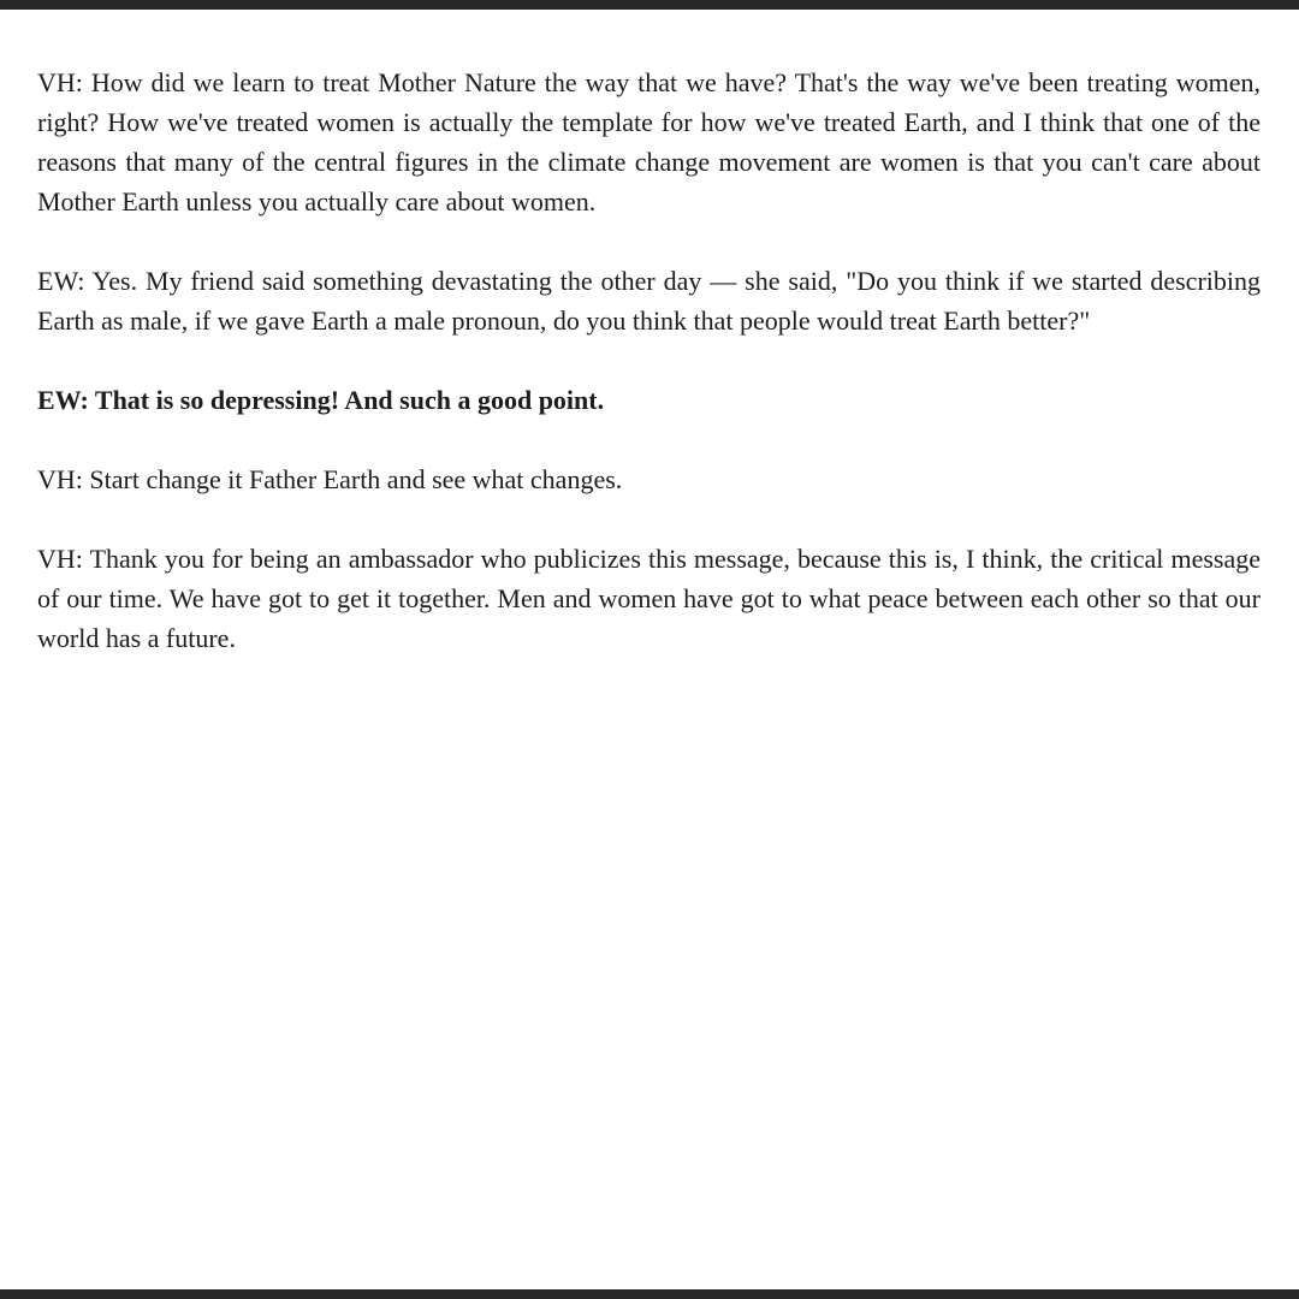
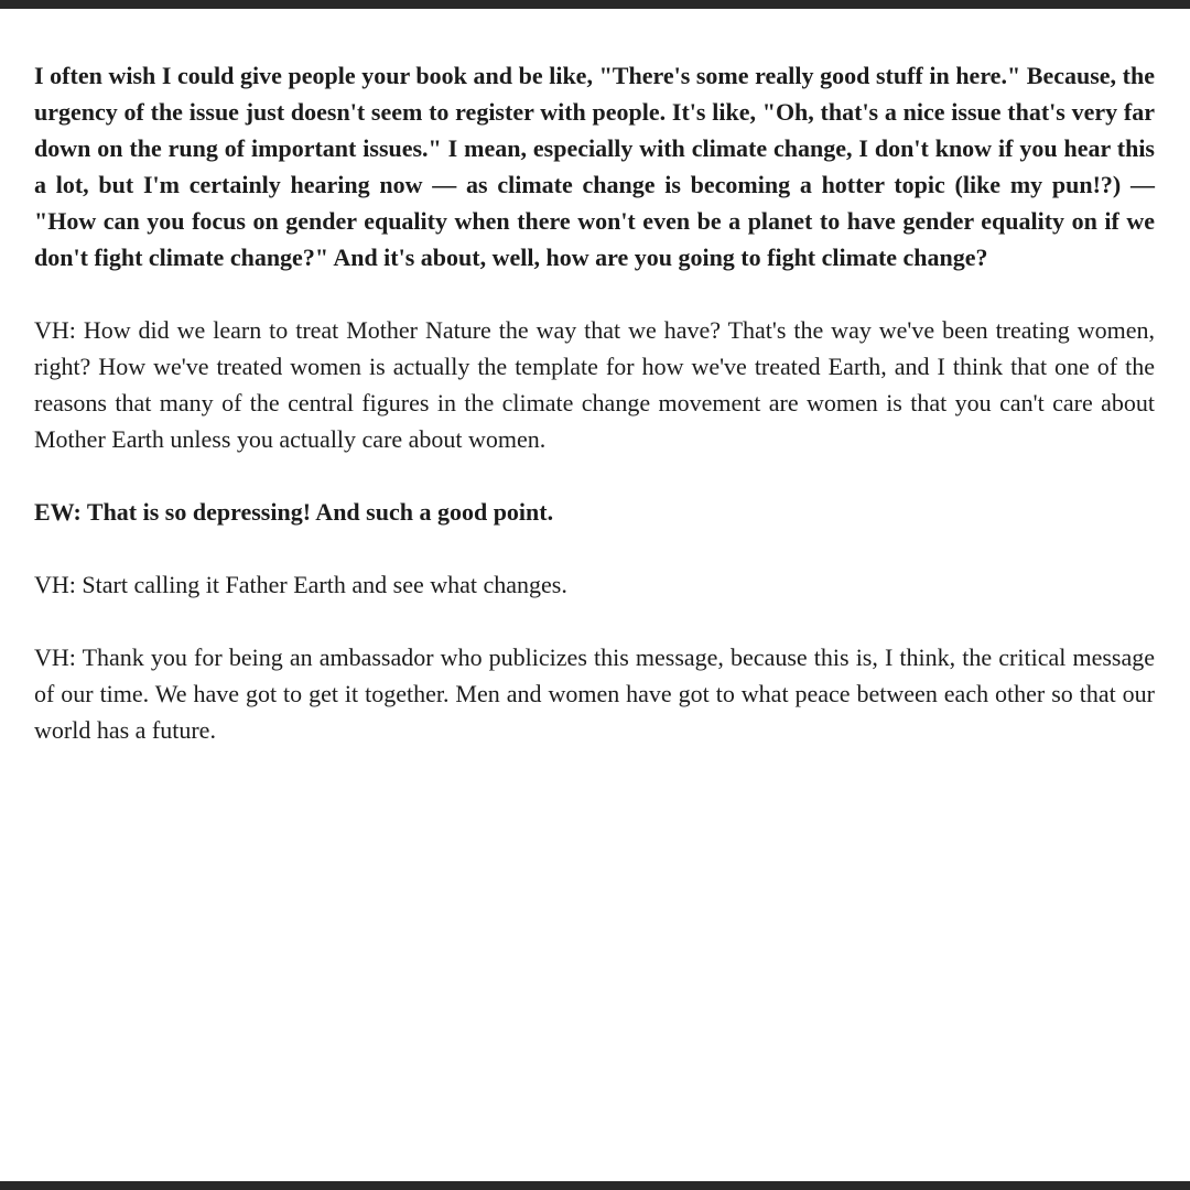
+ I often wish I could give people your book and be like, "There's some really good stuff in here." Because, the urgency of the issue just doesn't seem to register with people. It's like, "Oh, that's a nice issue that's very far down on the rung of important issues." I mean, especially with climate change, I don't know if you hear this a lot, but I'm certainly hearing now — as climate change is becoming a hotter topic (like my pun!?) — "How can you focus on gender equality when there won't even be a planet to have gender equality on if we don't fight climate change?" And it's about, well, how are you going to fight climate change?
  VH: How did we learn to treat Mother Nature the way that we have? That's the way we've been treating women, right? How we've treated women is actually the template for how we've treated Earth, and I think that one of the reasons that many of the central figures in the climate change movement are women is that you can't care about Mother Earth unless you actually care about women.
- EW: Yes. My friend said something devastating the other day — she said, "Do you think if we started describing Earth as male, if we gave Earth a male pronoun, do you think that people would treat Earth better?"
  EW: That is so depressing! And such a good point.
- VH: Start change it Father Earth and see what changes.
+ VH: Start calling it Father Earth and see what changes.
  VH: Thank you for being an ambassador who publicizes this message, because this is, I think, the critical message of our time. We have got to get it together. Men and women have got to what peace between each other so that our world has a future.
